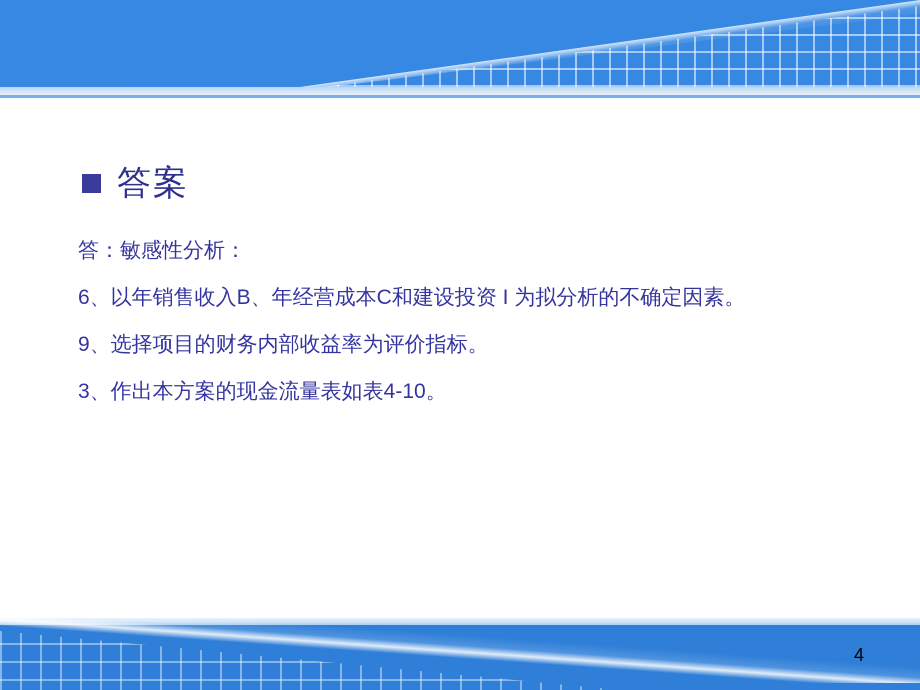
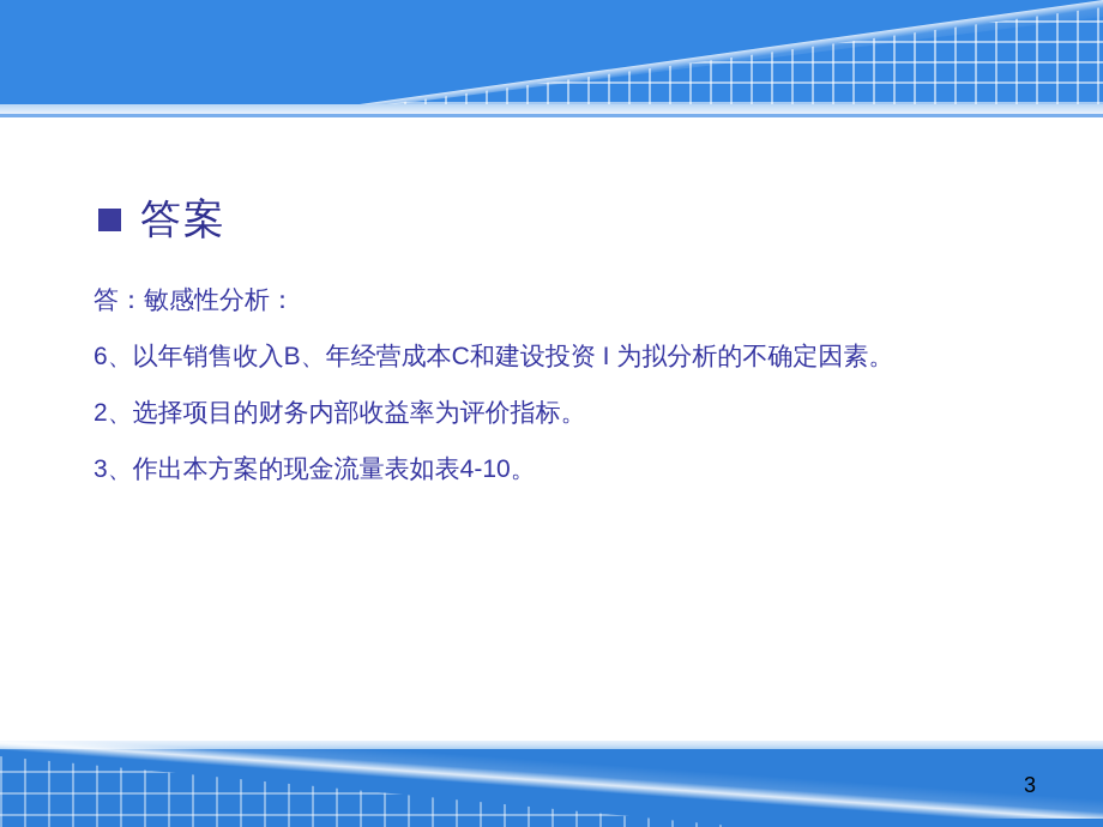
  答案
  答：敏感性分析：
  6、以年销售收入B、年经营成本C和建设投资 I 为拟分析的不确定因素。
- 9、选择项目的财务内部收益率为评价指标。
+ 2、选择项目的财务内部收益率为评价指标。
  3、作出本方案的现金流量表如表4-10。
- 4
+ 3
